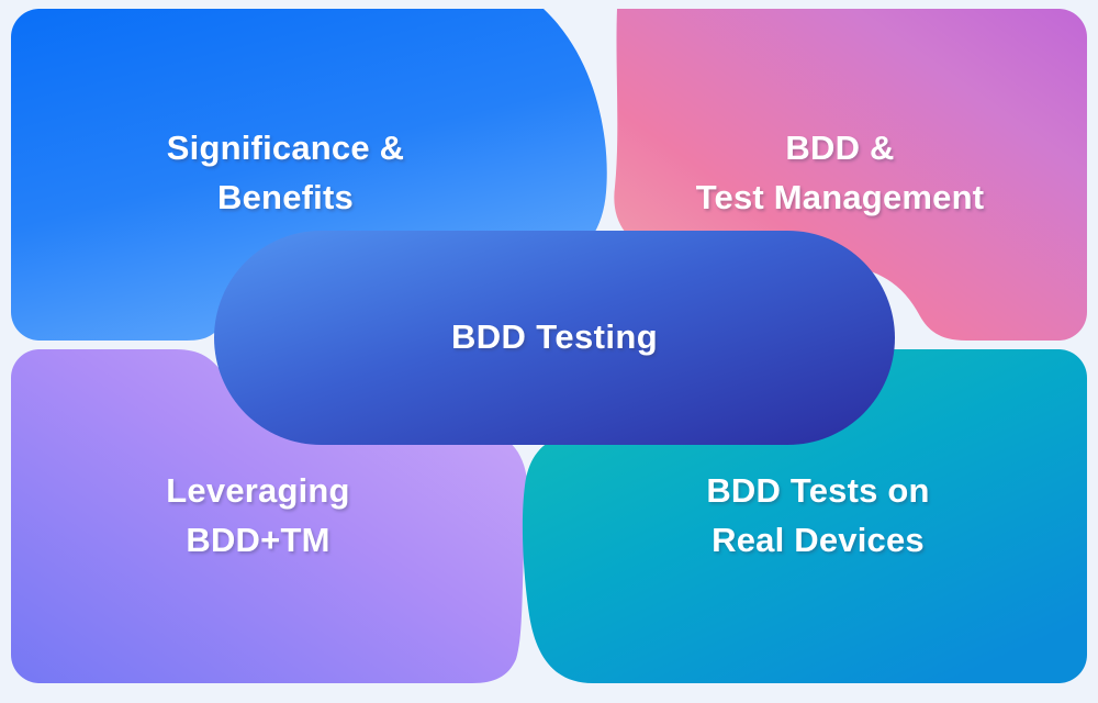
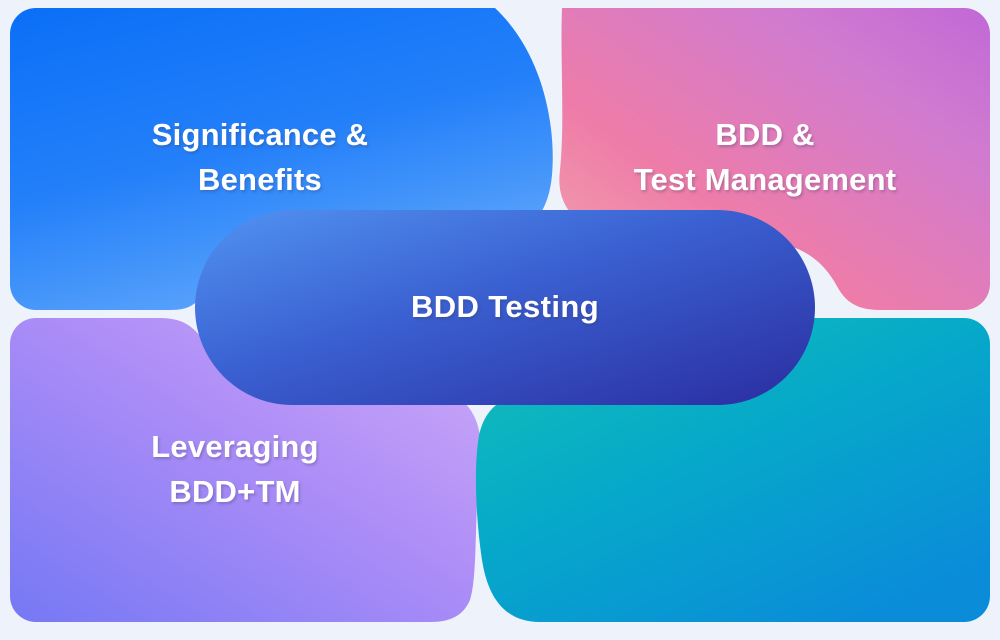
  Significance &
  Benefits
  BDD &
  Test Management
  Leveraging
  BDD+TM
- BDD Tests on
- Real Devices
  BDD Testing
